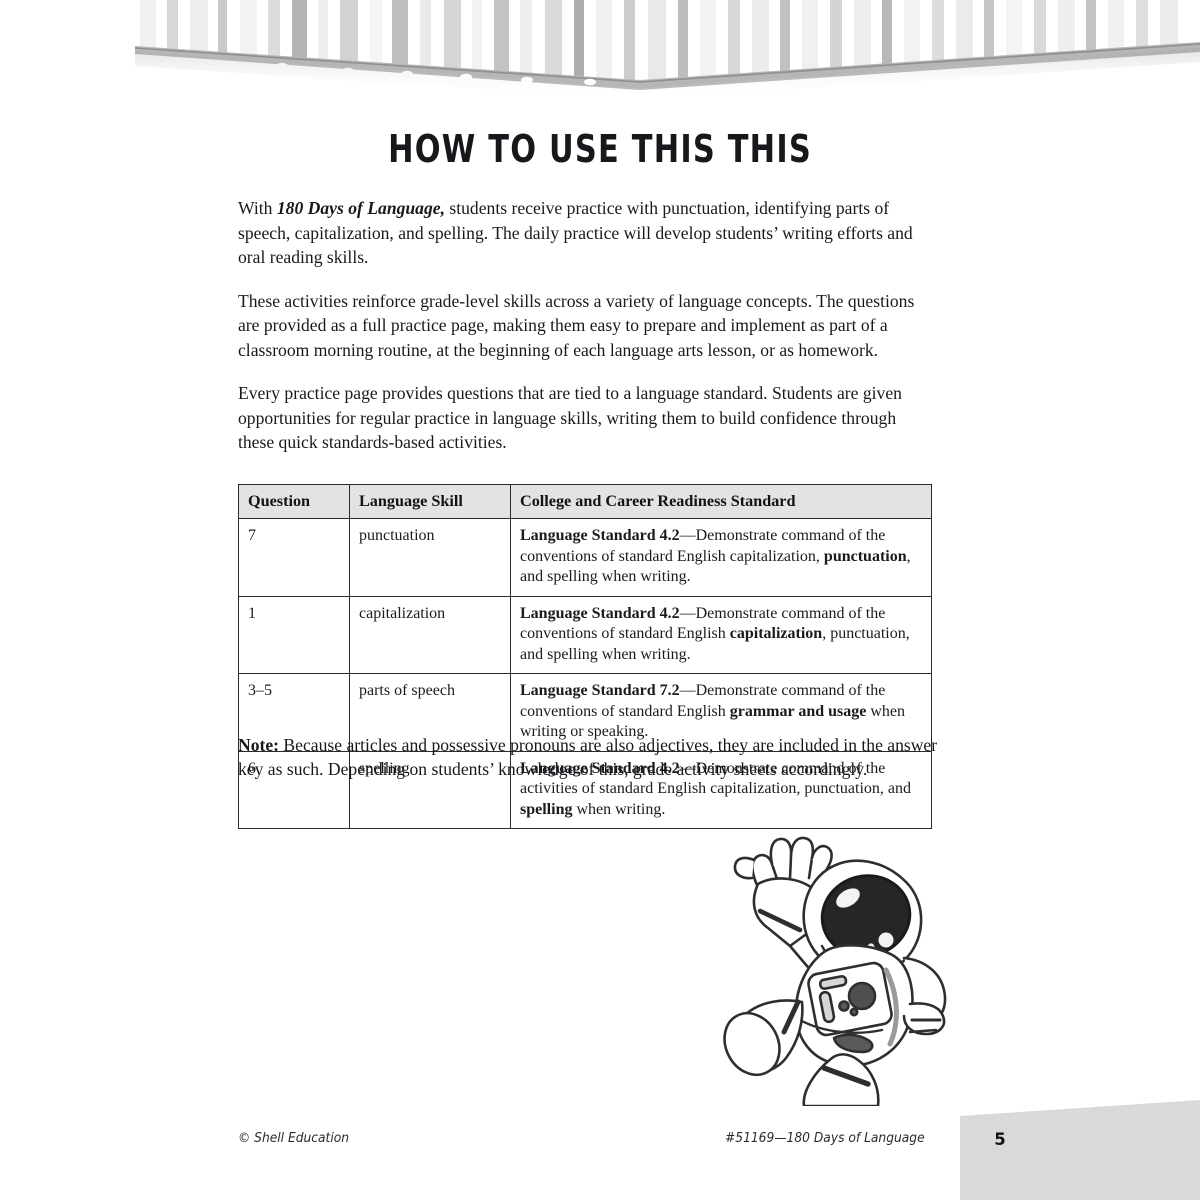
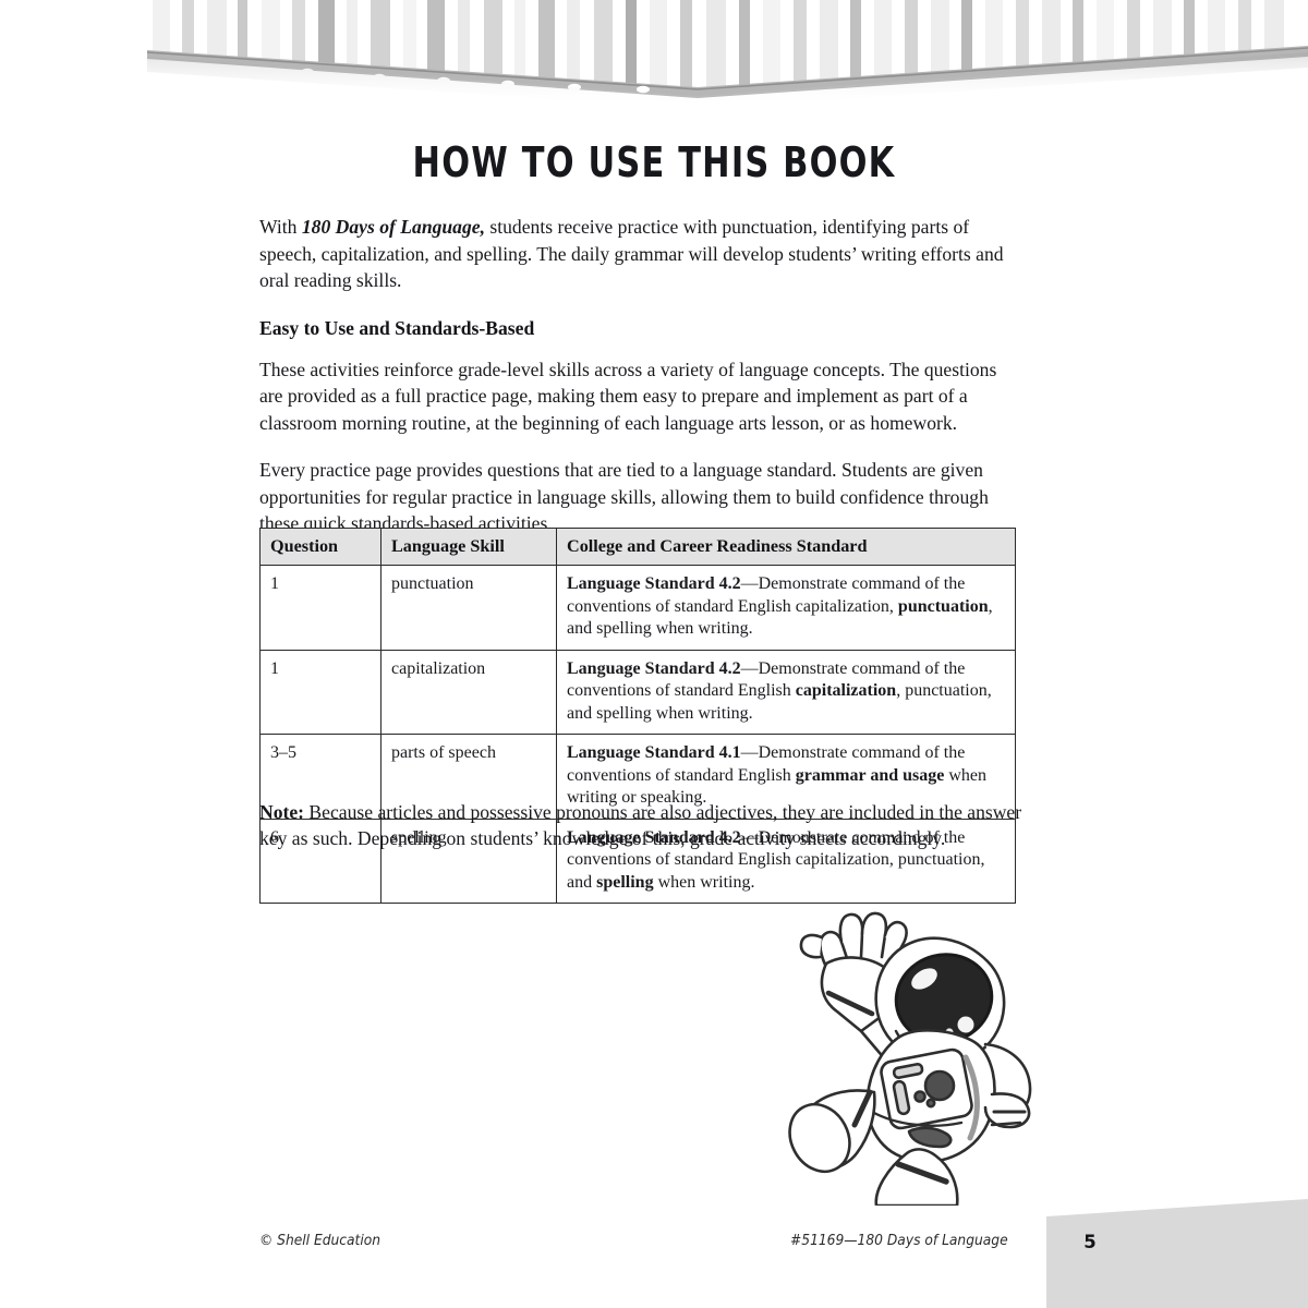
- HOW TO USE THIS THIS
+ HOW TO USE THIS BOOK
- With 180 Days of Language, students receive practice with punctuation, identifying parts of speech, capitalization, and spelling. The daily practice will develop students’ writing efforts and oral reading skills.
+ With 180 Days of Language, students receive practice with punctuation, identifying parts of speech, capitalization, and spelling. The daily grammar will develop students’ writing efforts and oral reading skills.
+ Easy to Use and Standards-Based
  These activities reinforce grade-level skills across a variety of language concepts. The questions are provided as a full practice page, making them easy to prepare and implement as part of a classroom morning routine, at the beginning of each language arts lesson, or as homework.
- Every practice page provides questions that are tied to a language standard. Students are given opportunities for regular practice in language skills, writing them to build confidence through these quick standards-based activities.
+ Every practice page provides questions that are tied to a language standard. Students are given opportunities for regular practice in language skills, allowing them to build confidence through these quick standards-based activities.
  Question	Language Skill	College and Career Readiness Standard
- 7	punctuation	Language Standard 4.2—Demonstrate command of the conventions of standard English capitalization, punctuation, and spelling when writing.
+ 1	punctuation	Language Standard 4.2—Demonstrate command of the conventions of standard English capitalization, punctuation, and spelling when writing.
  1	capitalization	Language Standard 4.2—Demonstrate command of the conventions of standard English capitalization, punctuation, and spelling when writing.
- 3–5	parts of speech	Language Standard 7.2—Demonstrate command of the conventions of standard English grammar and usage when writing or speaking.
+ 3–5	parts of speech	Language Standard 4.1—Demonstrate command of the conventions of standard English grammar and usage when writing or speaking.
- 6	spelling	Language Standard 4.2—Demonstrate command of the activities of standard English capitalization, punctuation, and spelling when writing.
+ 6	spelling	Language Standard 4.2—Demonstrate command of the conventions of standard English capitalization, punctuation, and spelling when writing.
  Note: Because articles and possessive pronouns are also adjectives, they are included in the answer key as such. Depending on students’ knowledge of this, grade activity sheets accordingly.
  © Shell Education
  #51169—180 Days of Language
  5
